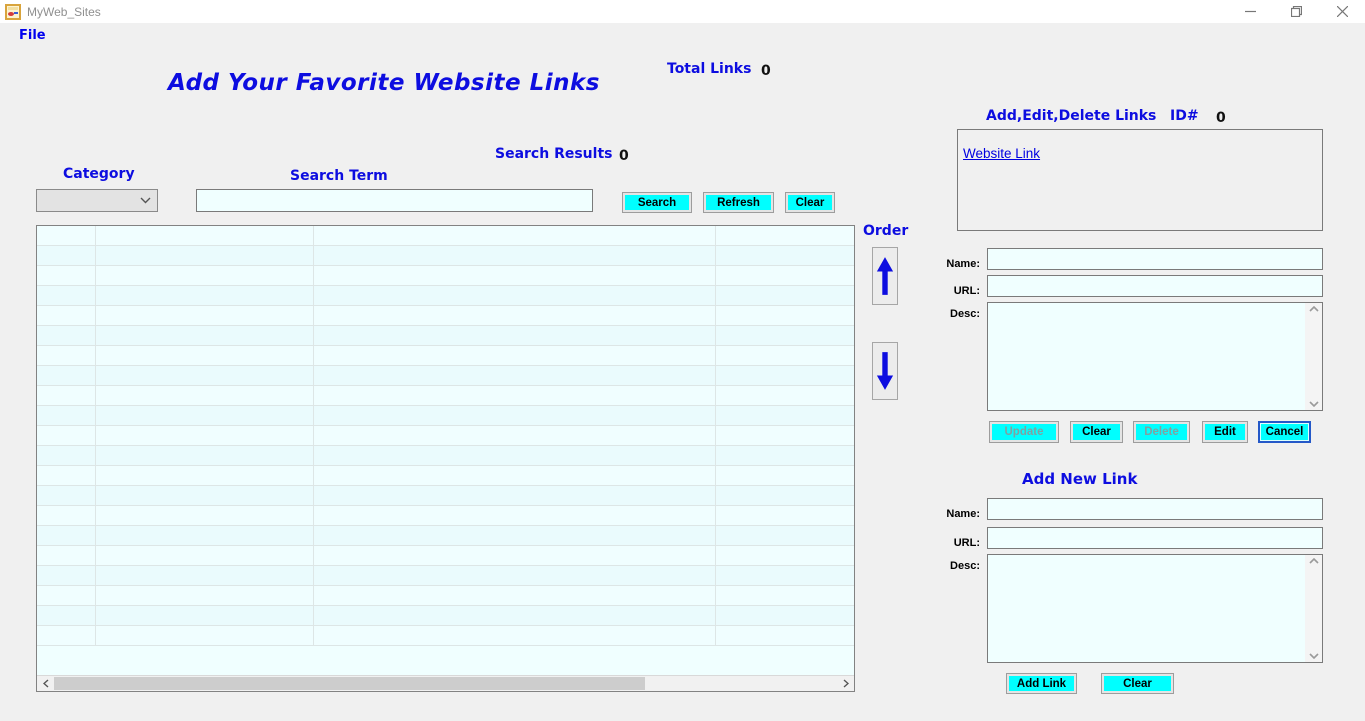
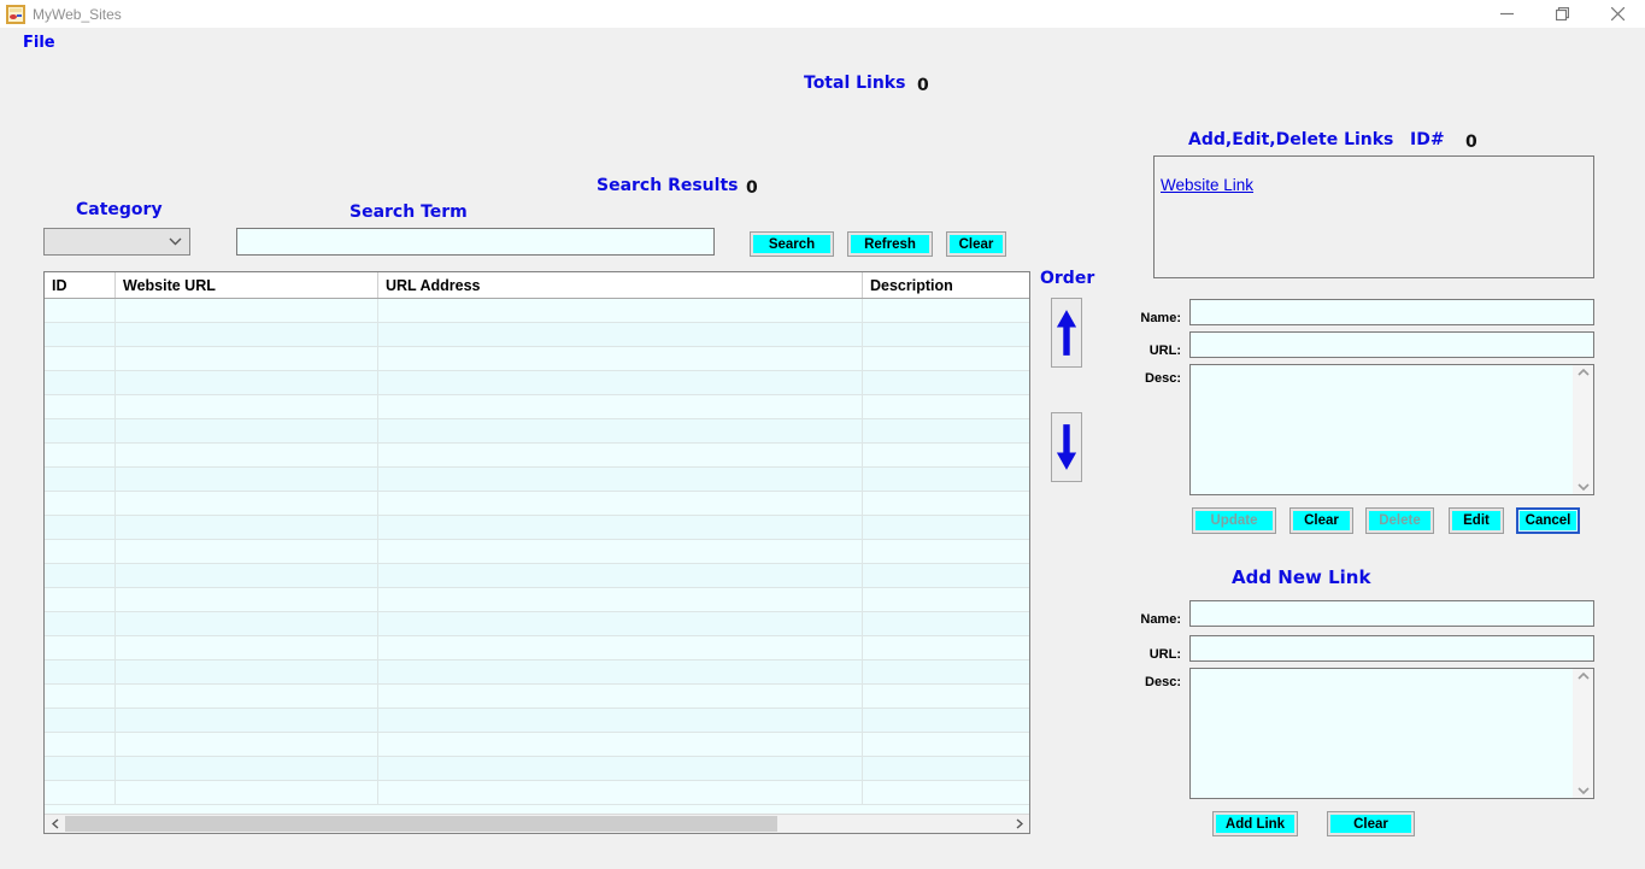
  MyWeb_Sites
  File
- Add Your Favorite Website Links
  Total Links
  0
  Search Results
  0
  Category
  Search Term
  Search
  Refresh
  Clear
+ ID
+ Website URL
+ URL Address
+ Description
  Order
  Add,Edit,Delete Links
  ID#
  0
  Website Link
  Name:
  URL:
  Desc:
  Update
  Clear
  Delete
  Edit
  Cancel
  Add New Link
  Name:
  URL:
  Desc:
  Add Link
  Clear
